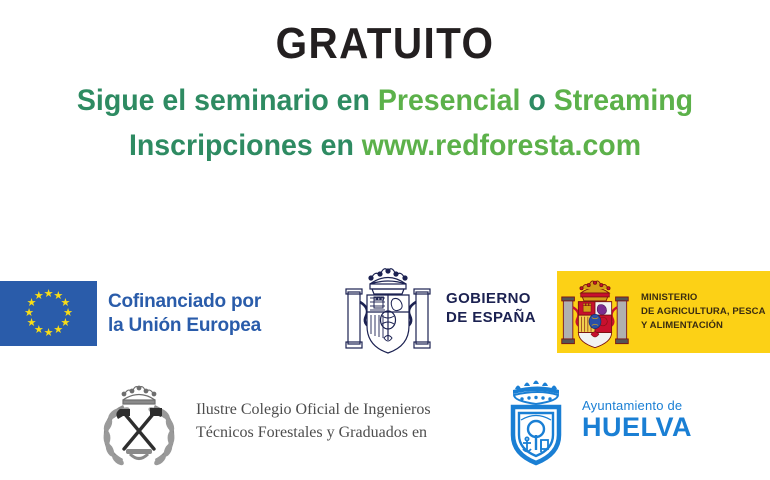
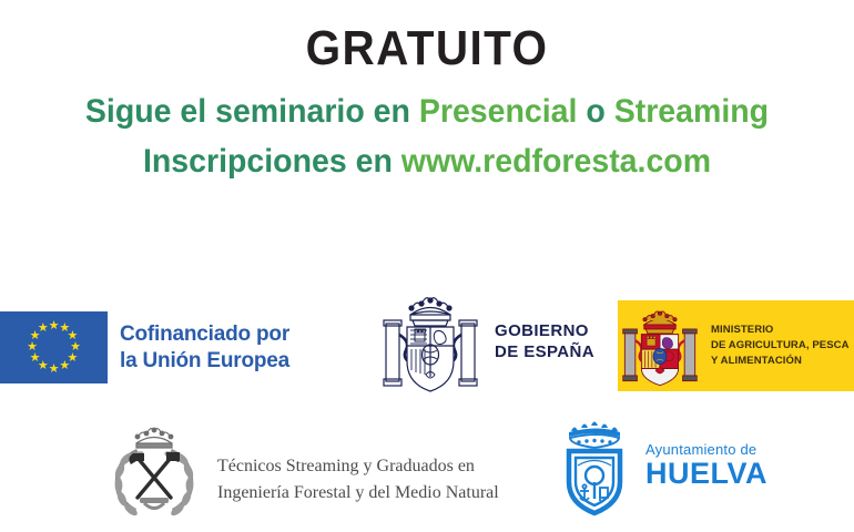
  GRATUITO
  Sigue el seminario en Presencial o Streaming
  Inscripciones en www.redforesta.com
  ★
  ★
  ★
  ★
  ★
  ★
  ★
  ★
  ★
  ★
  ★
  ★
  Cofinanciado por
  la Unión Europea
  GOBIERNO
  DE ESPAÑA
  MINISTERIO
  DE AGRICULTURA, PESCA
  Y ALIMENTACIÓN
- Ilustre Colegio Oficial de Ingenieros
- Técnicos Forestales y Graduados en
+ Técnicos Streaming y Graduados en
+ Ingeniería Forestal y del Medio Natural
  Ayuntamiento de
  HUELVA
